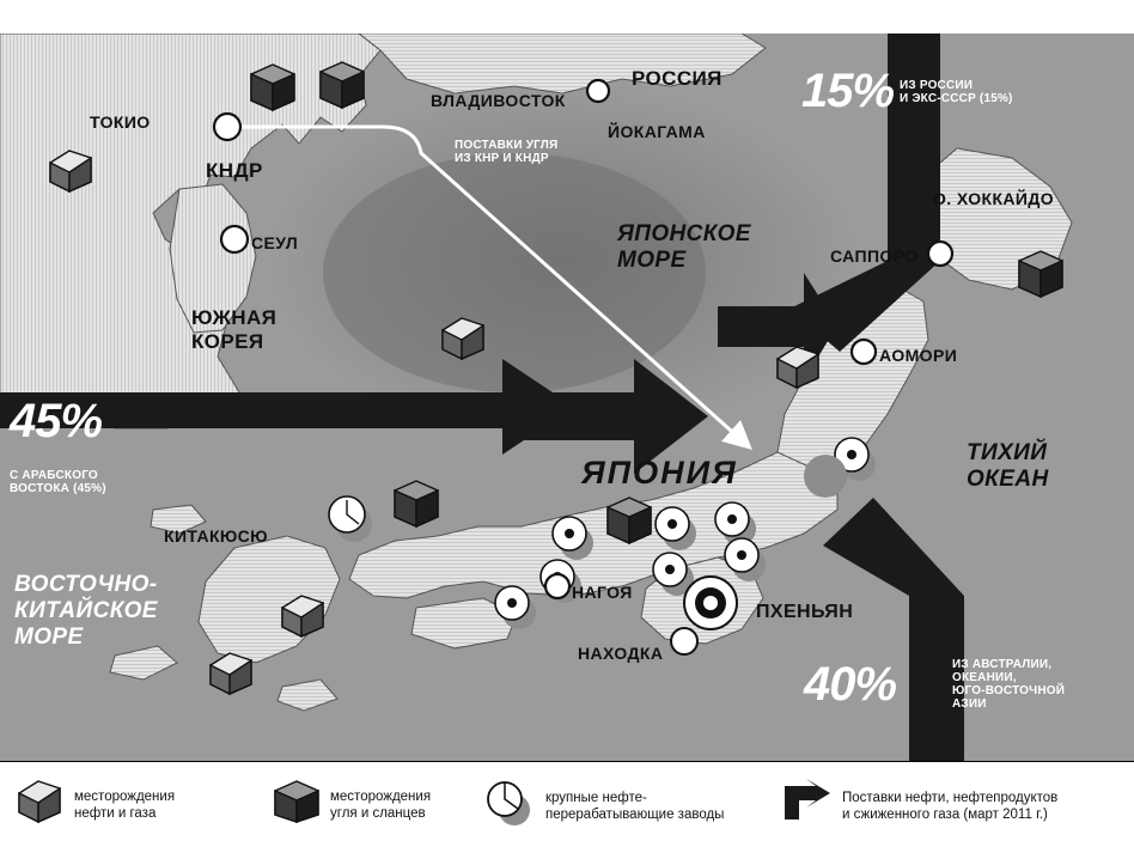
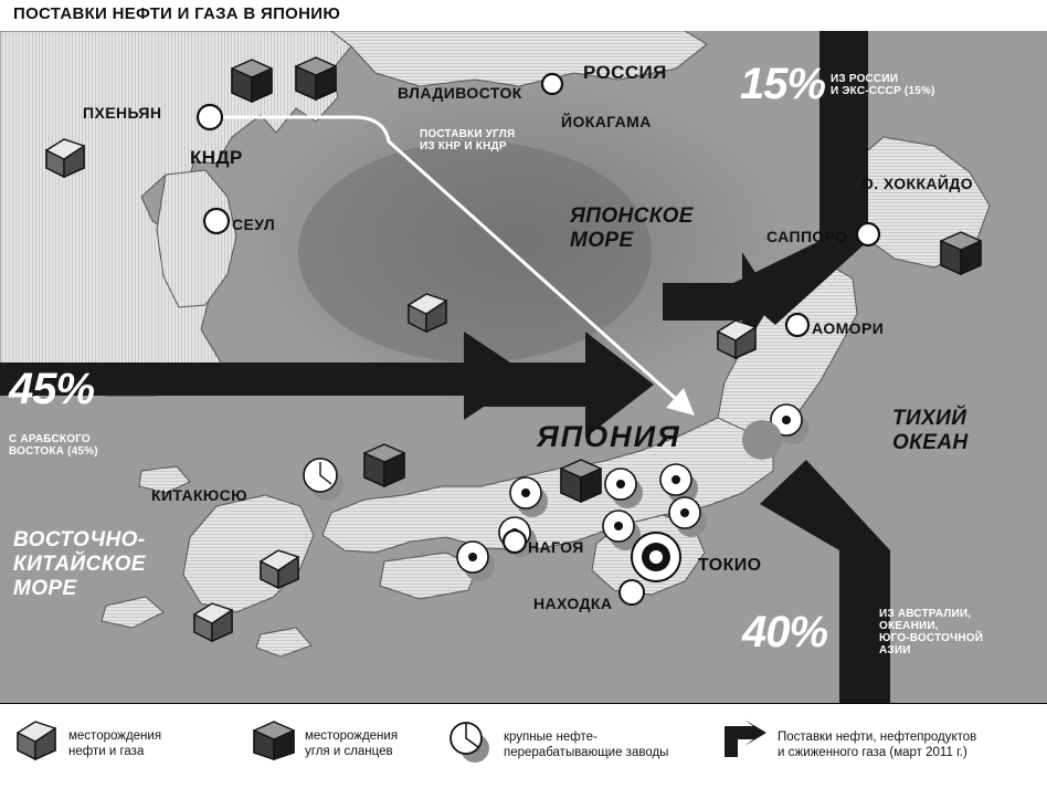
+ ПОСТАВКИ НЕФТИ И ГАЗА В ЯПОНИЮ
  ЯПОНСКОЕ
  МОРЕ
  ТИХИЙ
  ОКЕАН
  ВОСТОЧНО-
  КИТАЙСКОЕ
  МОРЕ
  РОССИЯ
  КНДР
- ЮЖНАЯ
- КОРЕЯ
  О. ХОККАЙДО
  ЯПОНИЯ
- ТОКИО
+ ПХЕНЬЯН
  СЕУЛ
  ВЛАДИВОСТОК
  ЙОКАГАМА
  САППОРО
  АОМОРИ
  КИТАКЮСЮ
  НАГОЯ
- ПХЕНЬЯН
+ ТОКИО
  НАХОДКА
  ПОСТАВКИ УГЛЯ
  ИЗ КНР И КНДР
  15%
  ИЗ РОССИИ
  И ЭКС-СССР (15%)
  45%
  С АРАБСКОГО
  ВОСТОКА (45%)
  40%
  ИЗ АВСТРАЛИИ,
  ОКЕАНИИ,
  ЮГО-ВОСТОЧНОЙ
  АЗИИ
  месторождения
  нефти и газа
  месторождения
  угля и сланцев
  крупные нефте-
  перерабатывающие заводы
  Поставки нефти, нефтепродуктов
  и сжиженного газа (март 2011 г.)
